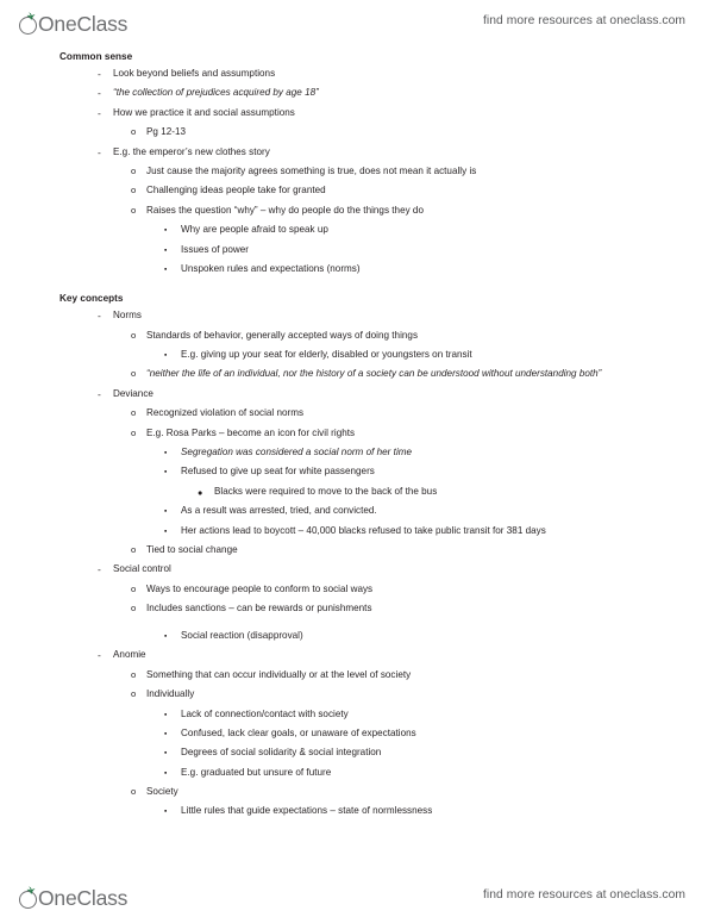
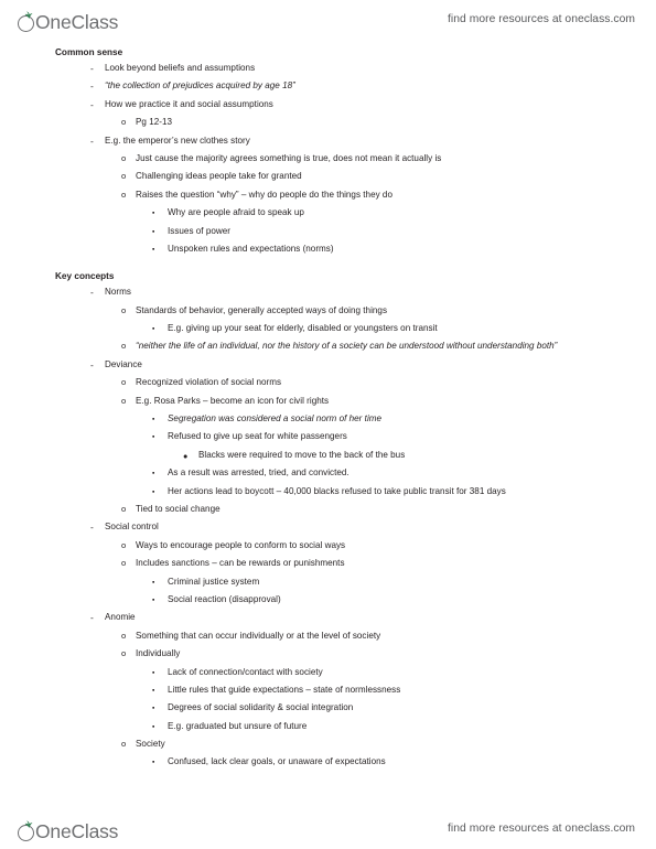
  OneClass
  find more resources at oneclass.com
  Common sense
  -
  Look beyond beliefs and assumptions
  -
  “the collection of prejudices acquired by age 18”
  -
  How we practice it and social assumptions
  o
  Pg 12-13
  -
  E.g. the emperor’s new clothes story
  o
  Just cause the majority agrees something is true, does not mean it actually is
  o
  Challenging ideas people take for granted
  o
  Raises the question “why” – why do people do the things they do
  Why are people afraid to speak up
  Issues of power
  Unspoken rules and expectations (norms)
  Key concepts
  -
  Norms
  o
  Standards of behavior, generally accepted ways of doing things
  E.g. giving up your seat for elderly, disabled or youngsters on transit
  o
  “neither the life of an individual, nor the history of a society can be understood without understanding both”
  -
  Deviance
  o
  Recognized violation of social norms
  o
  E.g. Rosa Parks – become an icon for civil rights
  Segregation was considered a social norm of her time
  Refused to give up seat for white passengers
  ●
  Blacks were required to move to the back of the bus
  As a result was arrested, tried, and convicted.
  Her actions lead to boycott – 40,000 blacks refused to take public transit for 381 days
  o
  Tied to social change
  -
  Social control
  o
  Ways to encourage people to conform to social ways
  o
  Includes sanctions – can be rewards or punishments
+ Criminal justice system
  Social reaction (disapproval)
  -
  Anomie
  o
  Something that can occur individually or at the level of society
  o
  Individually
  Lack of connection/contact with society
- Confused, lack clear goals, or unaware of expectations
+ Little rules that guide expectations – state of normlessness
  Degrees of social solidarity & social integration
  E.g. graduated but unsure of future
  o
  Society
- Little rules that guide expectations – state of normlessness
+ Confused, lack clear goals, or unaware of expectations
  OneClass
  find more resources at oneclass.com
